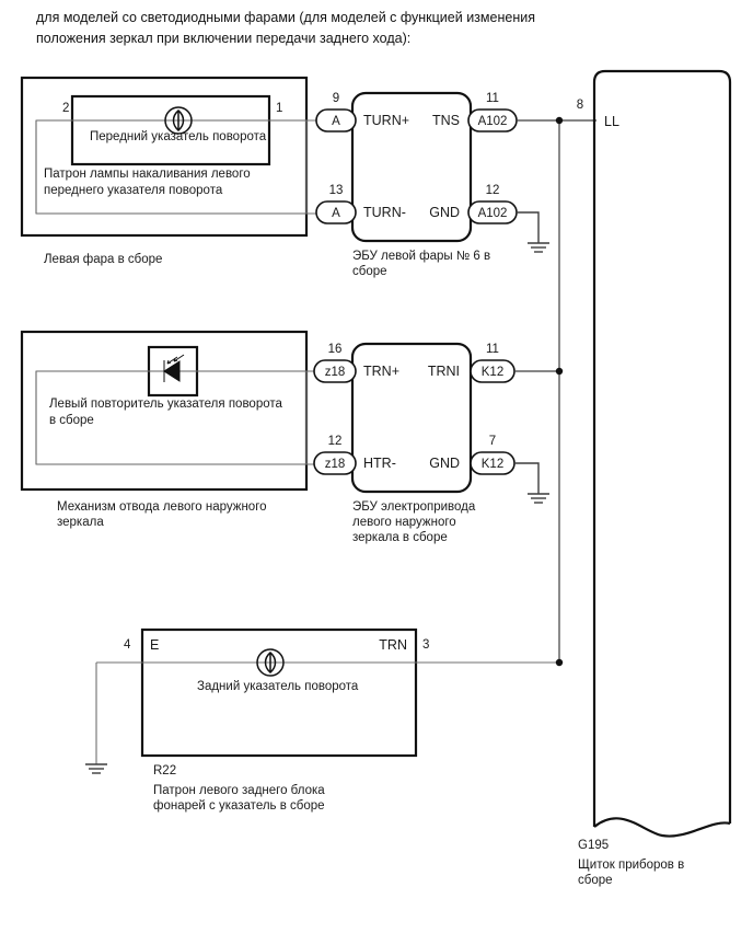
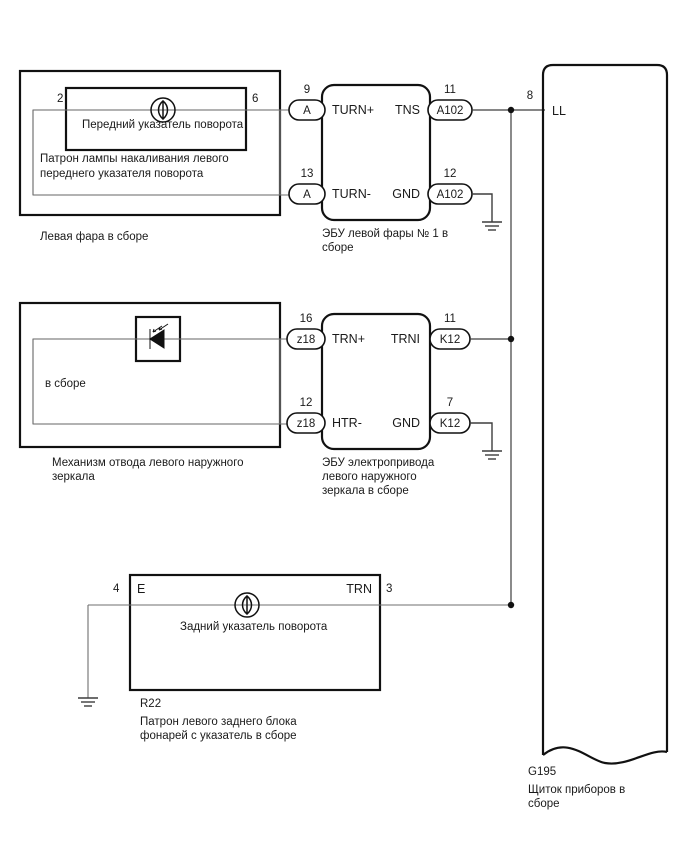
- для моделей со светодиодными фарами (для моделей с функцией изменения
- положения зеркал при включении передачи заднего хода):
  Передний указатель поворота
  2
- 1
+ 6
  Патрон лампы накаливания левого
  переднего указателя поворота
  Левая фара в сборе
  TURN+
  TURN-
  TNS
  GND
  A
  9
  A
  13
  A102
  11
  A102
  12
- ЭБУ левой фары № 6 в
+ ЭБУ левой фары № 1 в
  сборе
- Левый повторитель указателя поворота
  в сборе
  Механизм отвода левого наружного
  зеркала
  TRN+
  HTR-
  TRNI
  GND
  z18
  16
  z18
  12
  K12
  11
  K12
  7
  ЭБУ электропривода
  левого наружного
  зеркала в сборе
  4
  E
  TRN
  3
  Задний указатель поворота
  R22
  Патрон левого заднего блока
  фонарей с указатель в сборе
  8
  LL
  G195
  Щиток приборов в
  сборе
